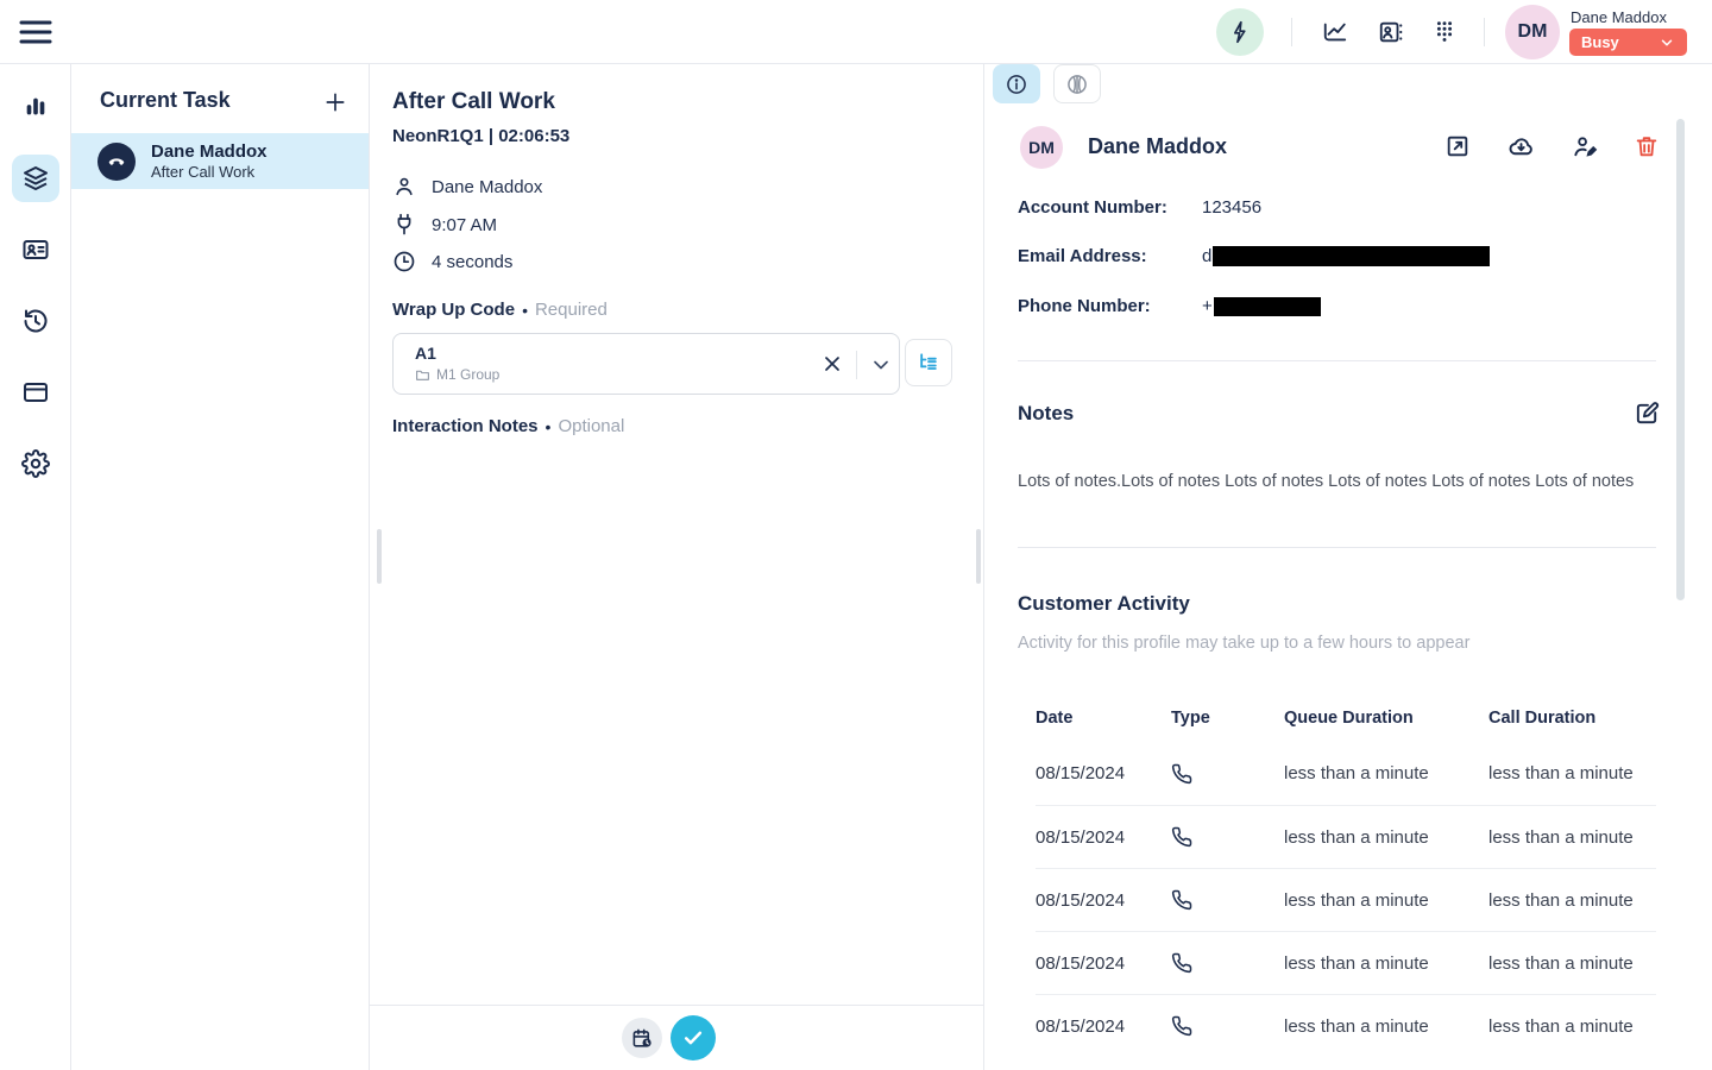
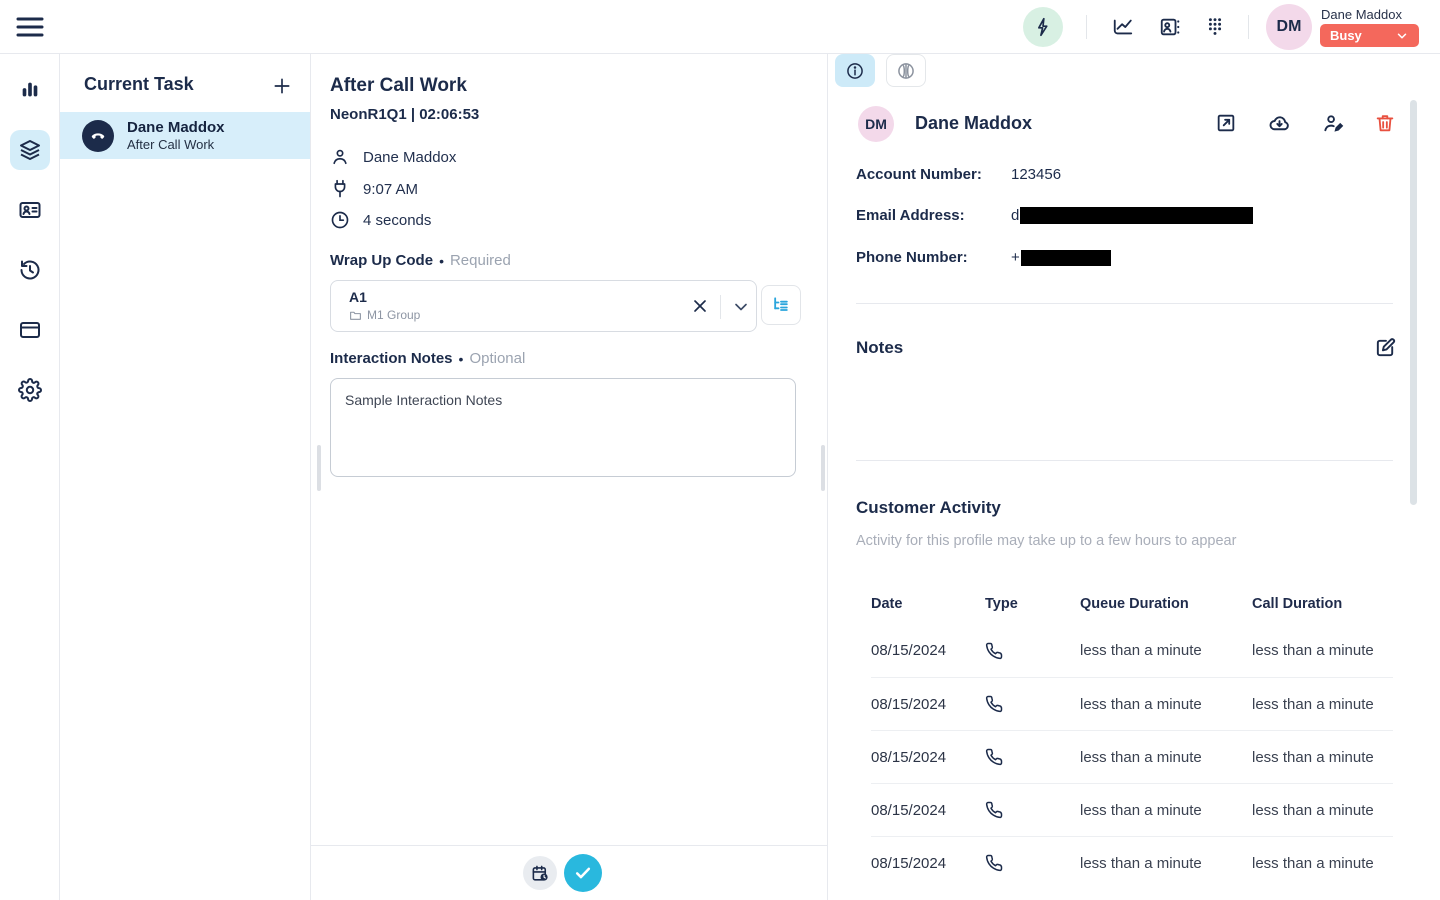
  DM
  Dane Maddox
  Busy
  Current Task
  Dane Maddox
  After Call Work
  After Call Work
  NeonR1Q1 | 02:06:53
  Dane Maddox
  9:07 AM
  4 seconds
  Wrap Up Code
  •
  Required
  A1
  M1 Group
  Interaction Notes
  •
  Optional
+ Sample Interaction Notes
  DM
  Dane Maddox
  Account Number:
  123456
  Email Address:
  d
  Phone Number:
  +
  Notes
- Lots of notes.Lots of notes Lots of notes Lots of notes Lots of notes Lots of notes
  Customer Activity
  Activity for this profile may take up to a few hours to appear
  Date
  Type
  Queue Duration
  Call Duration
  08/15/2024
  less than a minute
  less than a minute
  08/15/2024
  less than a minute
  less than a minute
  08/15/2024
  less than a minute
  less than a minute
  08/15/2024
  less than a minute
  less than a minute
  08/15/2024
  less than a minute
  less than a minute
